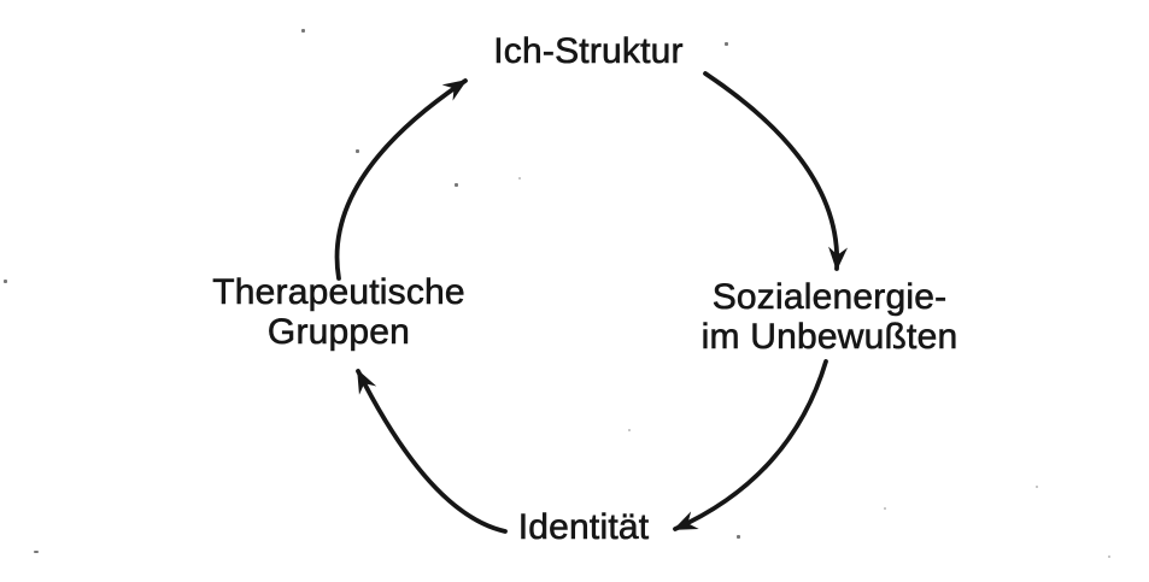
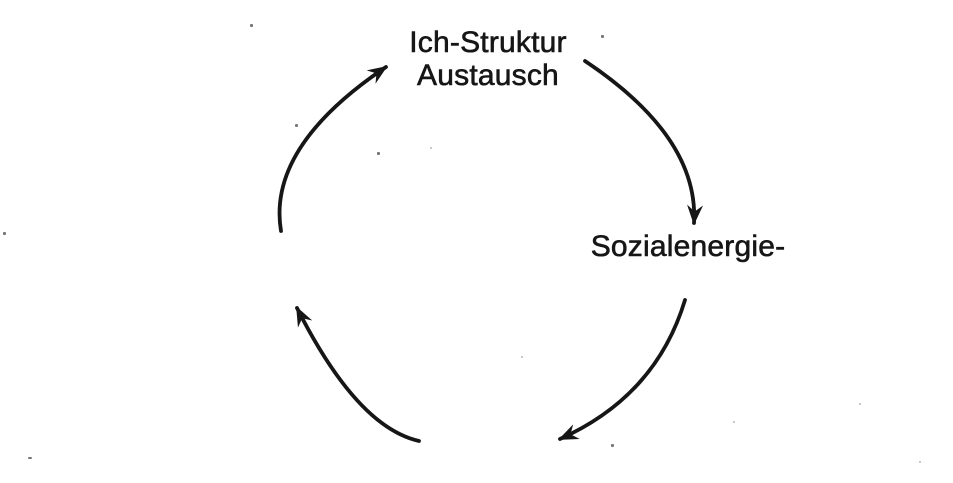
  Ich-Struktur
+ Austausch
  Sozialenergie-
- im Unbewußten
- Therapeutische
- Gruppen
- Identität
